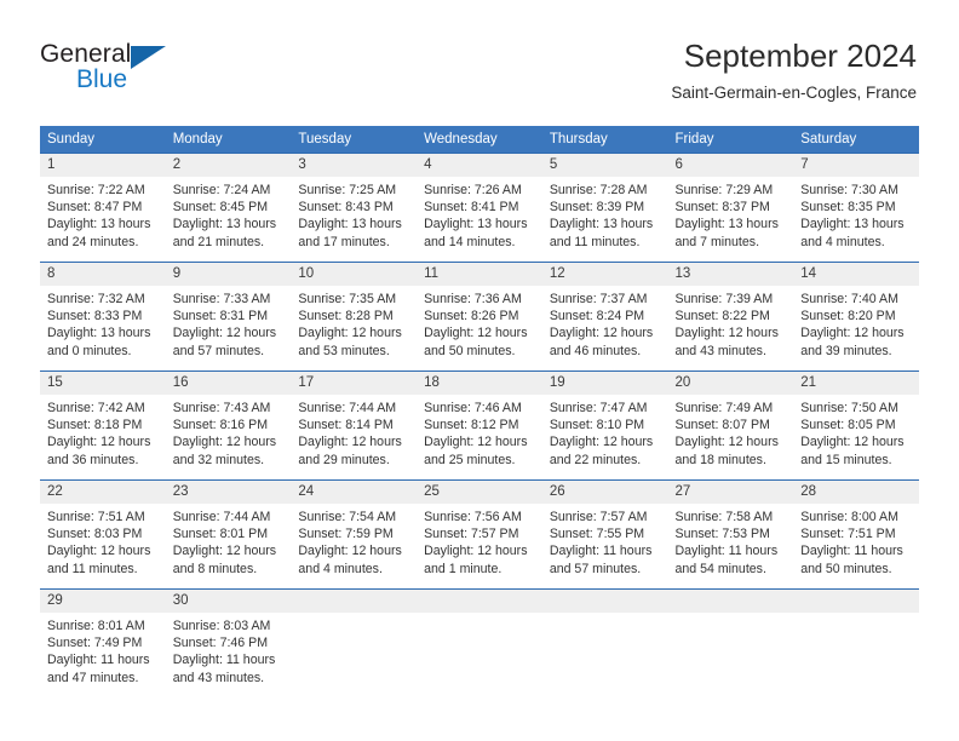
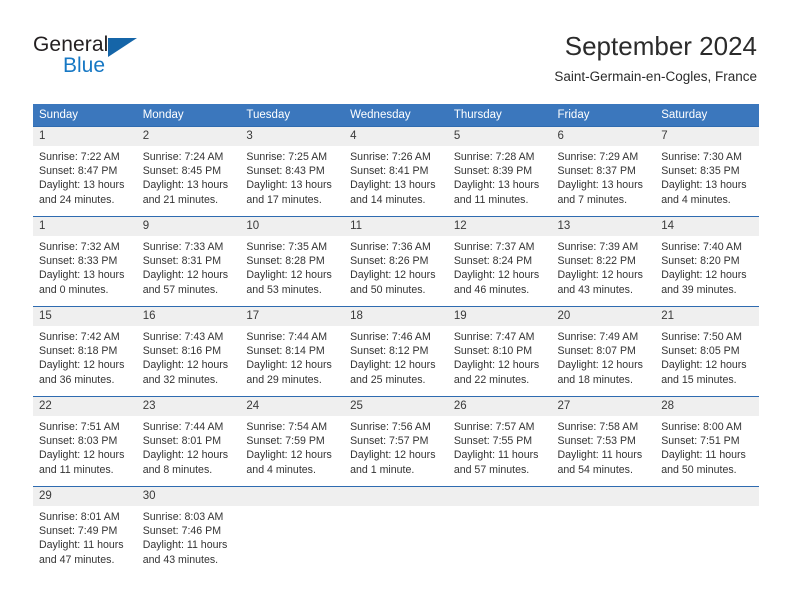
  General
  Blue
  September 2024
  Saint-Germain-en-Cogles, France
  Sunday	Monday	Tuesday	Wednesday	Thursday	Friday	Saturday
  1Sunrise: 7:22 AMSunset: 8:47 PMDaylight: 13 hoursand 24 minutes.	2Sunrise: 7:24 AMSunset: 8:45 PMDaylight: 13 hoursand 21 minutes.	3Sunrise: 7:25 AMSunset: 8:43 PMDaylight: 13 hoursand 17 minutes.	4Sunrise: 7:26 AMSunset: 8:41 PMDaylight: 13 hoursand 14 minutes.	5Sunrise: 7:28 AMSunset: 8:39 PMDaylight: 13 hoursand 11 minutes.	6Sunrise: 7:29 AMSunset: 8:37 PMDaylight: 13 hoursand 7 minutes.	7Sunrise: 7:30 AMSunset: 8:35 PMDaylight: 13 hoursand 4 minutes.
- 8Sunrise: 7:32 AMSunset: 8:33 PMDaylight: 13 hoursand 0 minutes.	9Sunrise: 7:33 AMSunset: 8:31 PMDaylight: 12 hoursand 57 minutes.	10Sunrise: 7:35 AMSunset: 8:28 PMDaylight: 12 hoursand 53 minutes.	11Sunrise: 7:36 AMSunset: 8:26 PMDaylight: 12 hoursand 50 minutes.	12Sunrise: 7:37 AMSunset: 8:24 PMDaylight: 12 hoursand 46 minutes.	13Sunrise: 7:39 AMSunset: 8:22 PMDaylight: 12 hoursand 43 minutes.	14Sunrise: 7:40 AMSunset: 8:20 PMDaylight: 12 hoursand 39 minutes.
+ 1Sunrise: 7:32 AMSunset: 8:33 PMDaylight: 13 hoursand 0 minutes.	9Sunrise: 7:33 AMSunset: 8:31 PMDaylight: 12 hoursand 57 minutes.	10Sunrise: 7:35 AMSunset: 8:28 PMDaylight: 12 hoursand 53 minutes.	11Sunrise: 7:36 AMSunset: 8:26 PMDaylight: 12 hoursand 50 minutes.	12Sunrise: 7:37 AMSunset: 8:24 PMDaylight: 12 hoursand 46 minutes.	13Sunrise: 7:39 AMSunset: 8:22 PMDaylight: 12 hoursand 43 minutes.	14Sunrise: 7:40 AMSunset: 8:20 PMDaylight: 12 hoursand 39 minutes.
  15Sunrise: 7:42 AMSunset: 8:18 PMDaylight: 12 hoursand 36 minutes.	16Sunrise: 7:43 AMSunset: 8:16 PMDaylight: 12 hoursand 32 minutes.	17Sunrise: 7:44 AMSunset: 8:14 PMDaylight: 12 hoursand 29 minutes.	18Sunrise: 7:46 AMSunset: 8:12 PMDaylight: 12 hoursand 25 minutes.	19Sunrise: 7:47 AMSunset: 8:10 PMDaylight: 12 hoursand 22 minutes.	20Sunrise: 7:49 AMSunset: 8:07 PMDaylight: 12 hoursand 18 minutes.	21Sunrise: 7:50 AMSunset: 8:05 PMDaylight: 12 hoursand 15 minutes.
  22Sunrise: 7:51 AMSunset: 8:03 PMDaylight: 12 hoursand 11 minutes.	23Sunrise: 7:44 AMSunset: 8:01 PMDaylight: 12 hoursand 8 minutes.	24Sunrise: 7:54 AMSunset: 7:59 PMDaylight: 12 hoursand 4 minutes.	25Sunrise: 7:56 AMSunset: 7:57 PMDaylight: 12 hoursand 1 minute.	26Sunrise: 7:57 AMSunset: 7:55 PMDaylight: 11 hoursand 57 minutes.	27Sunrise: 7:58 AMSunset: 7:53 PMDaylight: 11 hoursand 54 minutes.	28Sunrise: 8:00 AMSunset: 7:51 PMDaylight: 11 hoursand 50 minutes.
  29Sunrise: 8:01 AMSunset: 7:49 PMDaylight: 11 hoursand 47 minutes.	30Sunrise: 8:03 AMSunset: 7:46 PMDaylight: 11 hoursand 43 minutes.
